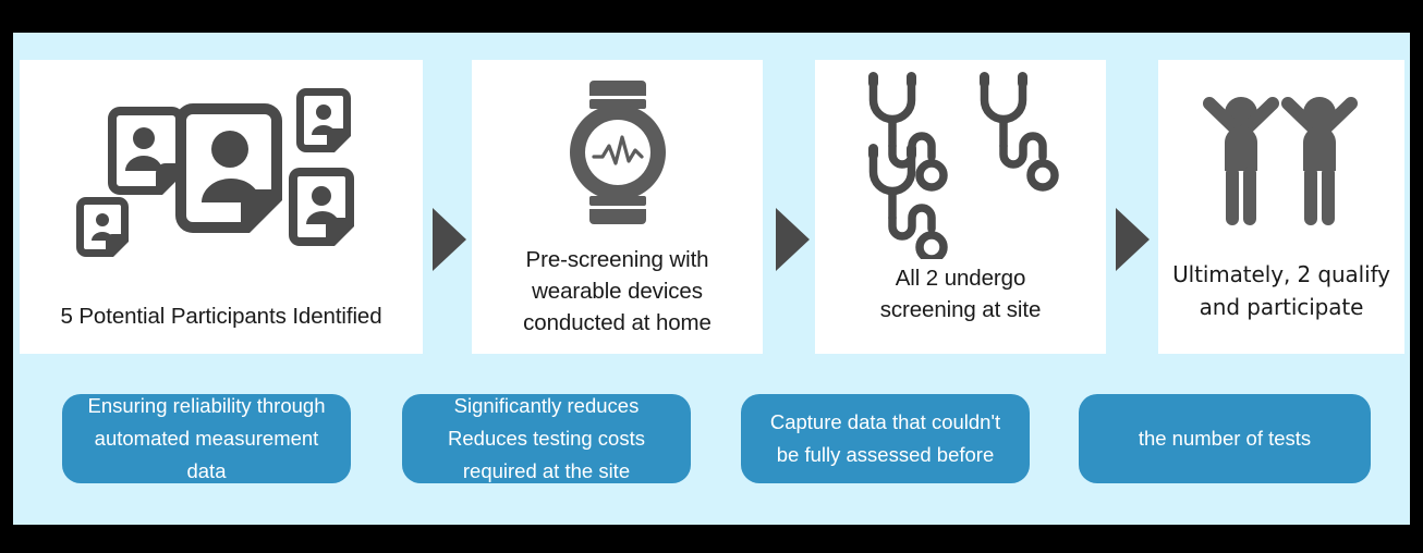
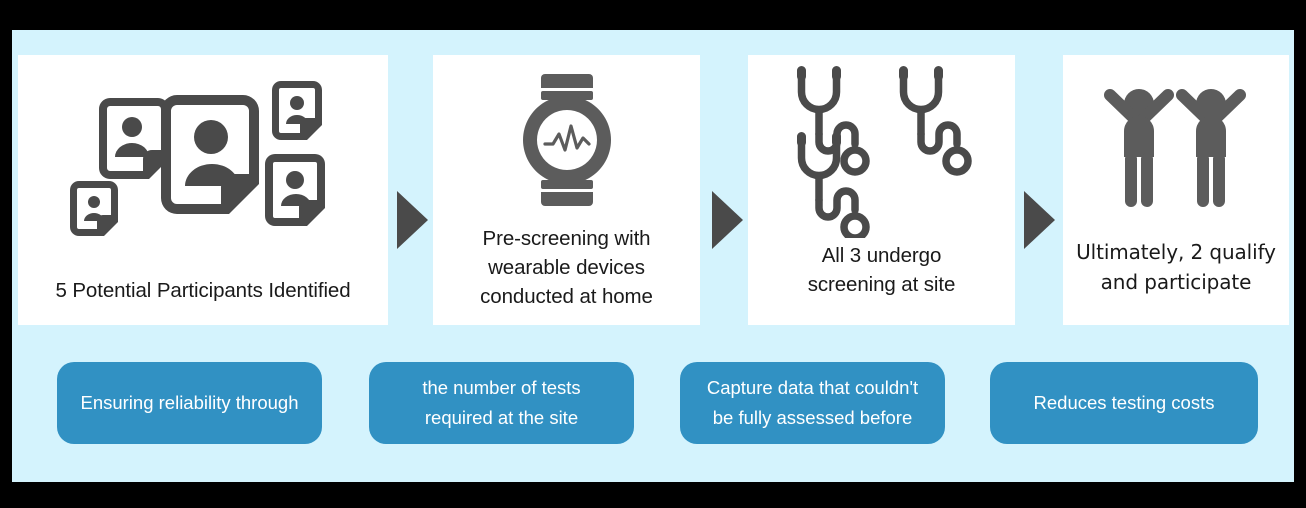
  5 Potential Participants Identified
  Pre-screening with
  wearable devices
  conducted at home
- All 2 undergo
+ All 3 undergo
  screening at site
  Ultimately, 2 qualify
  and participate
  Ensuring reliability through
- automated measurement data
- Significantly reduces
- Reduces testing costs
+ the number of tests
  required at the site
  Capture data that couldn't
  be fully assessed before
- the number of tests
+ Reduces testing costs
